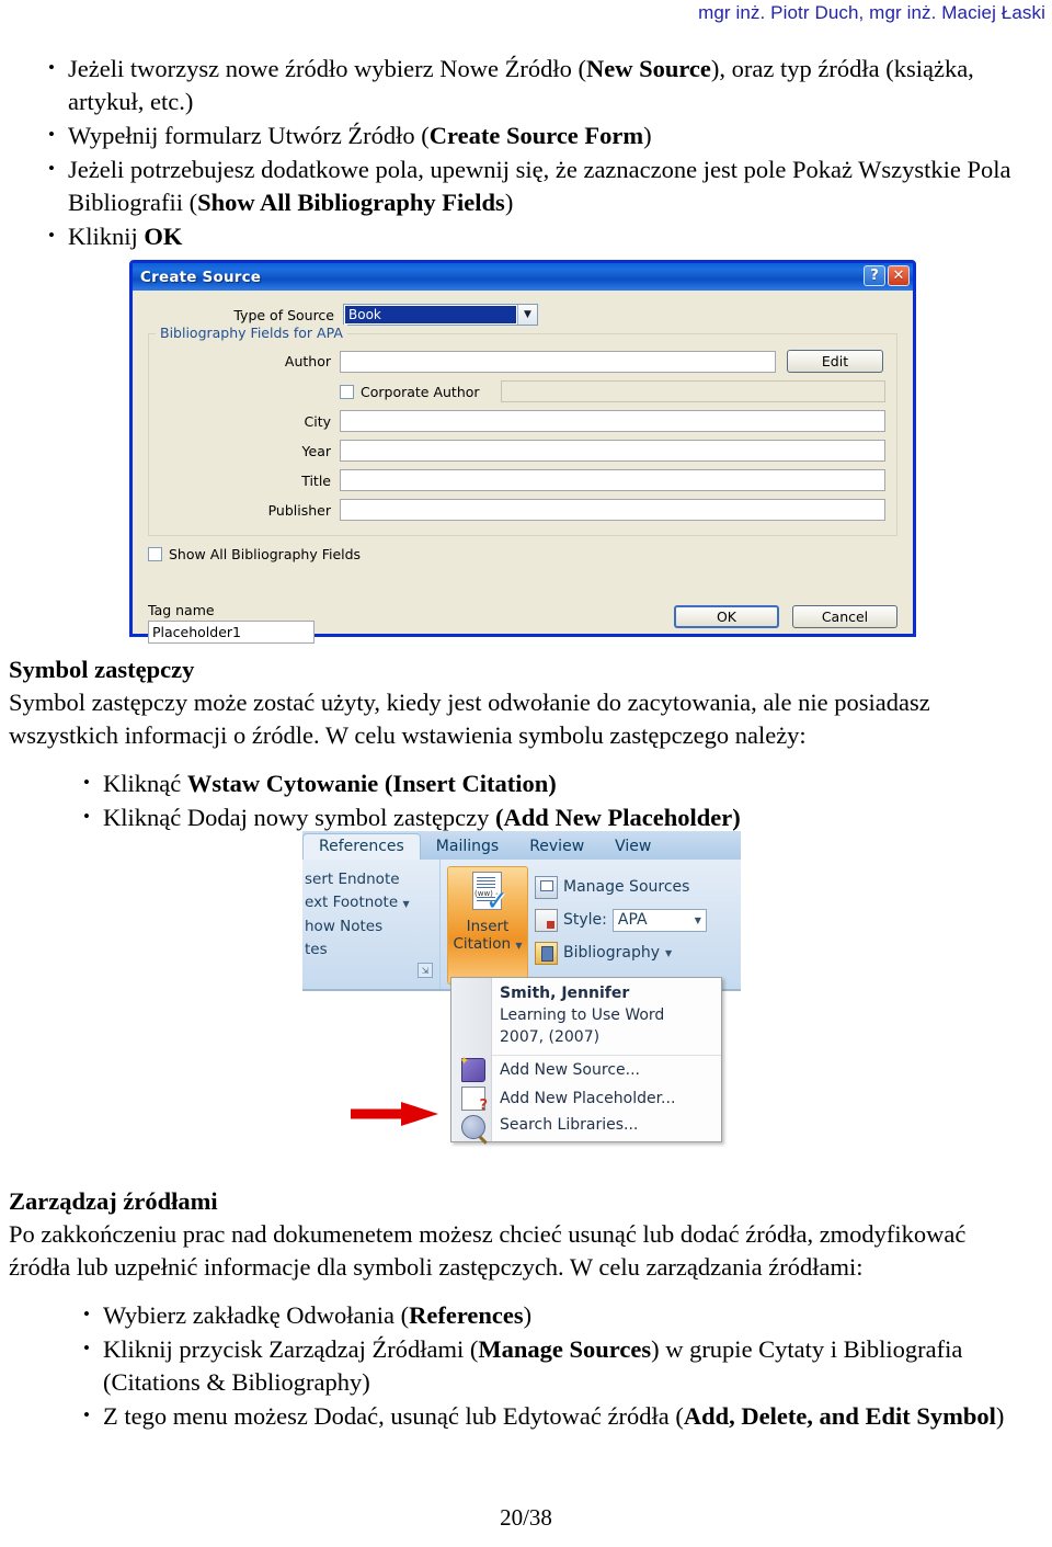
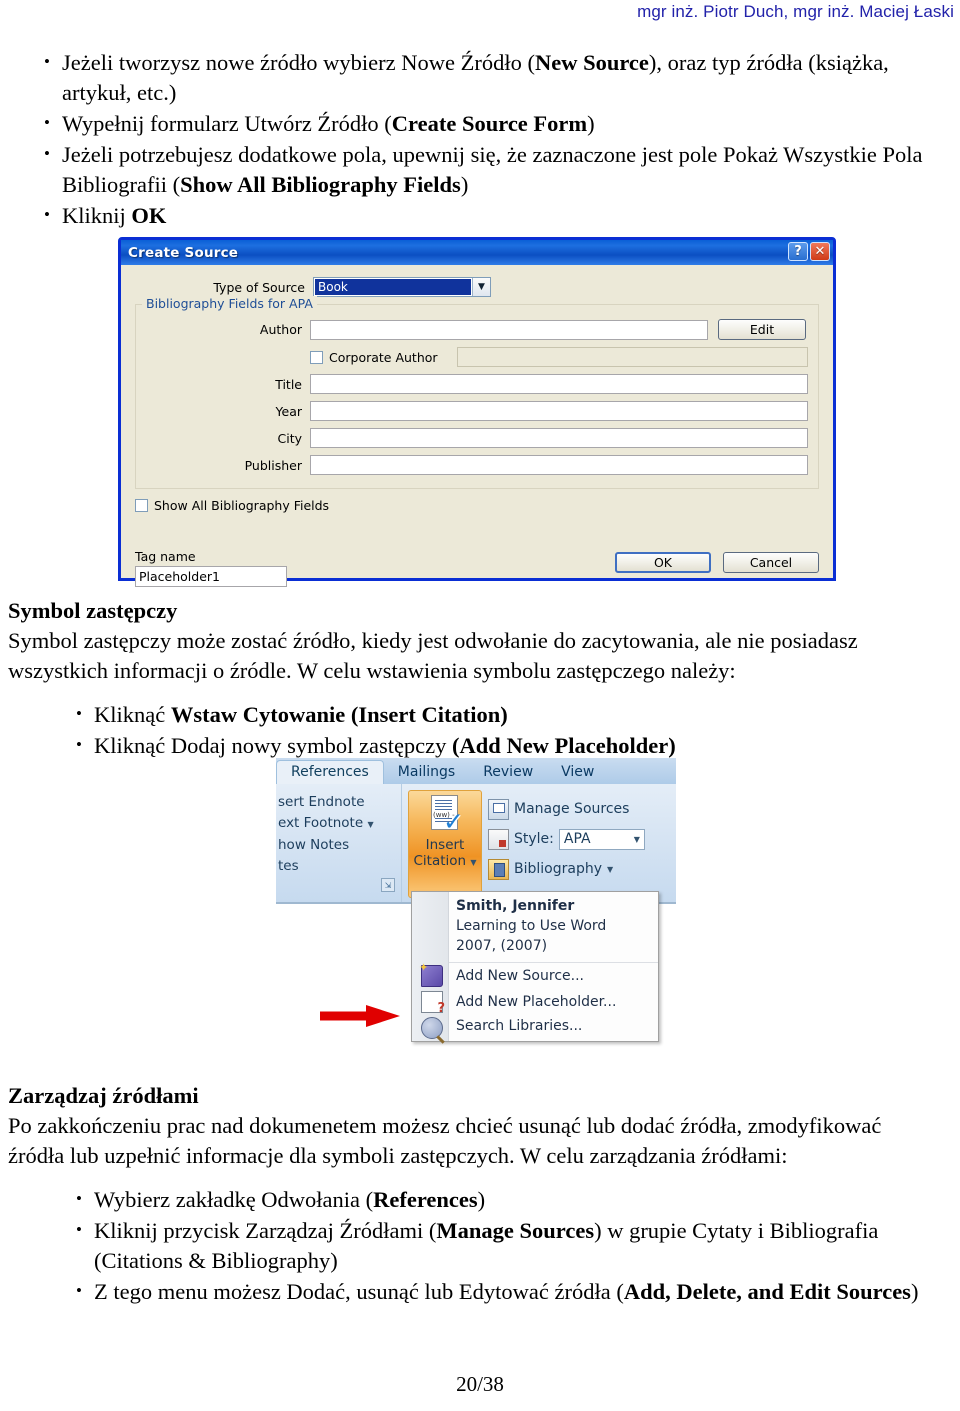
  mgr inż. Piotr Duch, mgr inż. Maciej Łaski
  Jeżeli tworzysz nowe źródło wybierz Nowe Źródło (New Source), oraz typ źródła (książka, artykuł, etc.)
  Wypełnij formularz Utwórz Źródło (Create Source Form)
  Jeżeli potrzebujesz dodatkowe pola, upewnij się, że zaznaczone jest pole Pokaż Wszystkie Pola Bibliografii (Show All Bibliography Fields)
  Kliknij OK
  Create Source
  ?
  ✕
  Type of Source
  Book
  ▼
  Bibliography Fields for APA
  Author
  Edit
  Corporate Author
- City
+ Title
  Year
- Title
+ City
  Publisher
  Show All Bibliography Fields
  Tag name
  Placeholder1
  OK
  Cancel
  Symbol zastępczy
- Symbol zastępczy może zostać użyty, kiedy jest odwołanie do zacytowania, ale nie posiadasz
+ Symbol zastępczy może zostać źródło, kiedy jest odwołanie do zacytowania, ale nie posiadasz
  wszystkich informacji o źródle. W celu wstawienia symbolu zastępczego należy:
  Kliknąć Wstaw Cytowanie (Insert Citation)
  Kliknąć Dodaj nowy symbol zastępczy (Add New Placeholder)
  References
  Mailings
  Review
  View
  sert Endnote
  ext Footnote ▼
  how Notes
  tes
  ⇲
  (ww) -
  ✓
  Insert
  Citation ▼
  Manage Sources
  Style:
  APA
  ▼
  Bibliography
  ▼
  Smith, Jennifer
  Learning to Use Word 2007, (2007)
  Add New Source...
  Add New Placeholder...
  Search Libraries...
  Zarządzaj źródłami
  Po zakkończeniu prac nad dokumenetem możesz chcieć usunąć lub dodać źródła, zmodyfikować
  źródła lub uzpełnić informacje dla symboli zastępczych. W celu zarządzania źródłami:
  Wybierz zakładkę Odwołania (References)
  Kliknij przycisk Zarządzaj Źródłami (Manage Sources) w grupie Cytaty i Bibliografia (Citations & Bibliography)
- Z tego menu możesz Dodać, usunąć lub Edytować źródła (Add, Delete, and Edit Symbol)
+ Z tego menu możesz Dodać, usunąć lub Edytować źródła (Add, Delete, and Edit Sources)
  20/38
